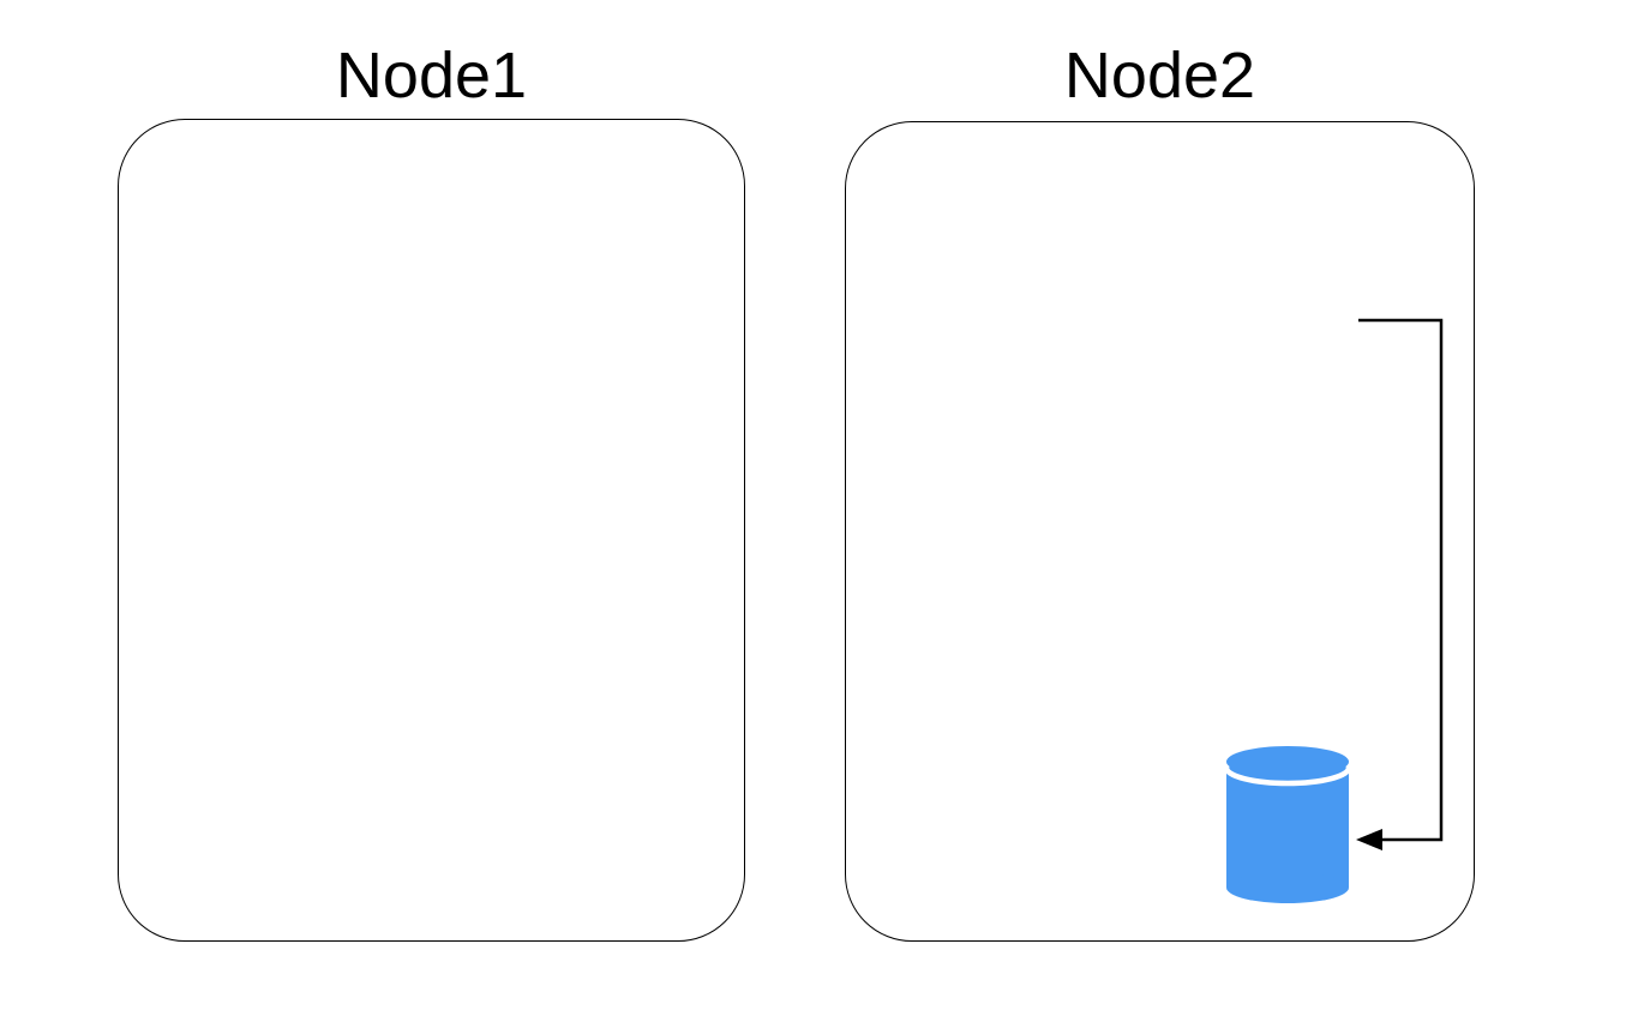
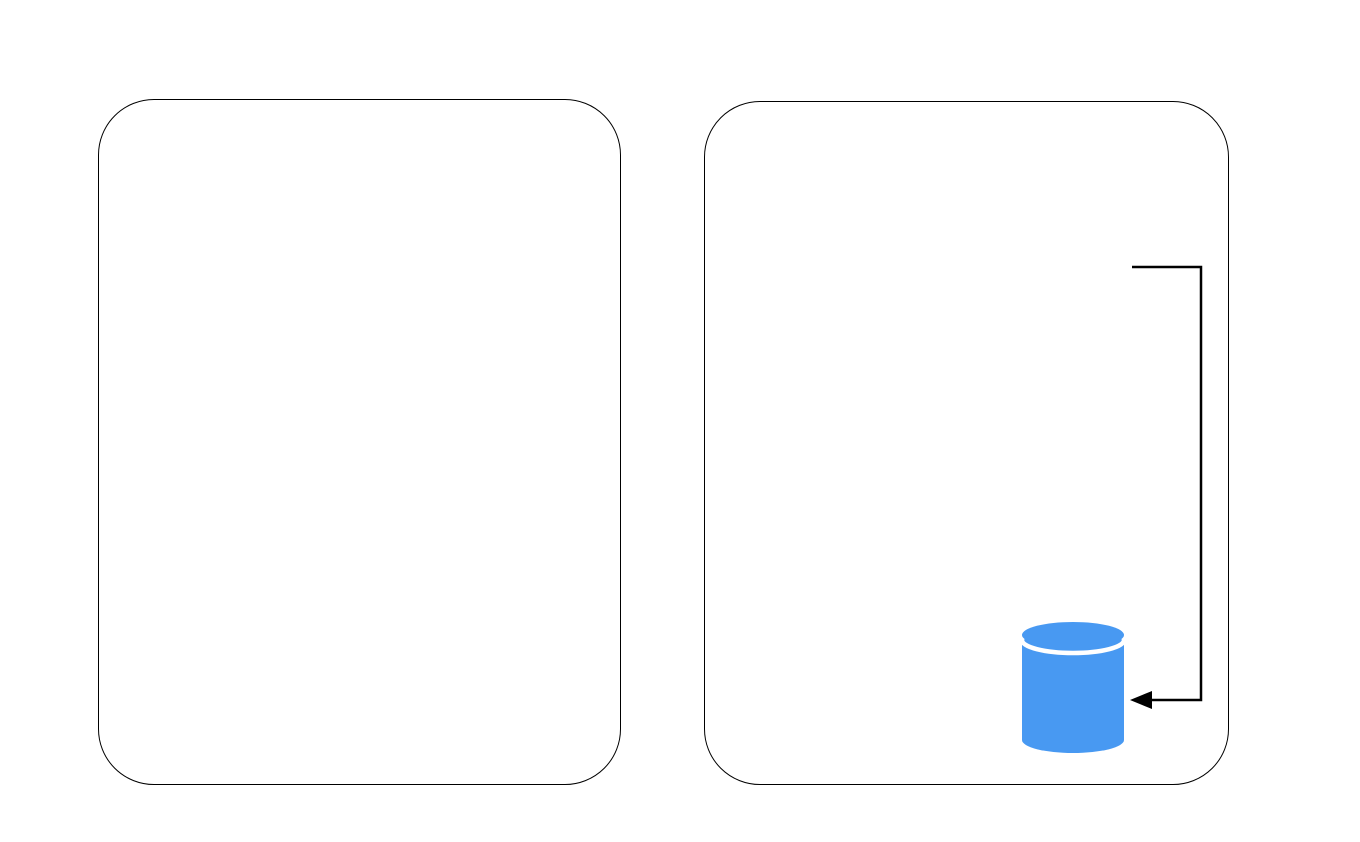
- Node1
- Node2
